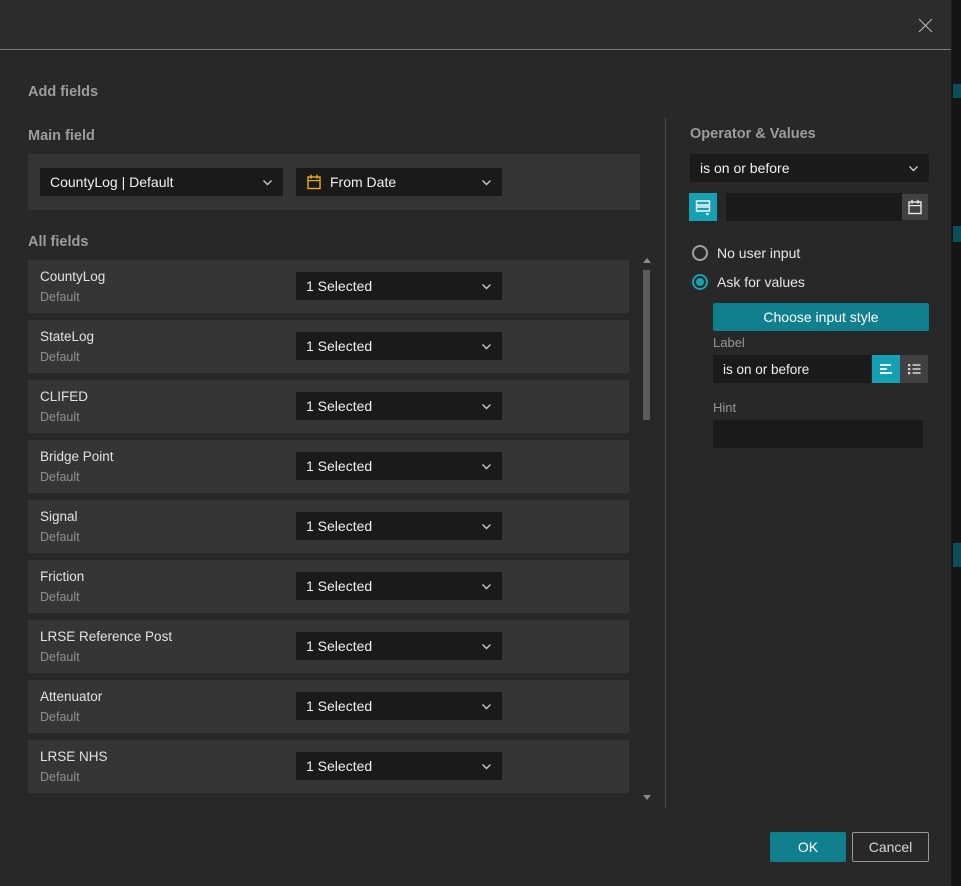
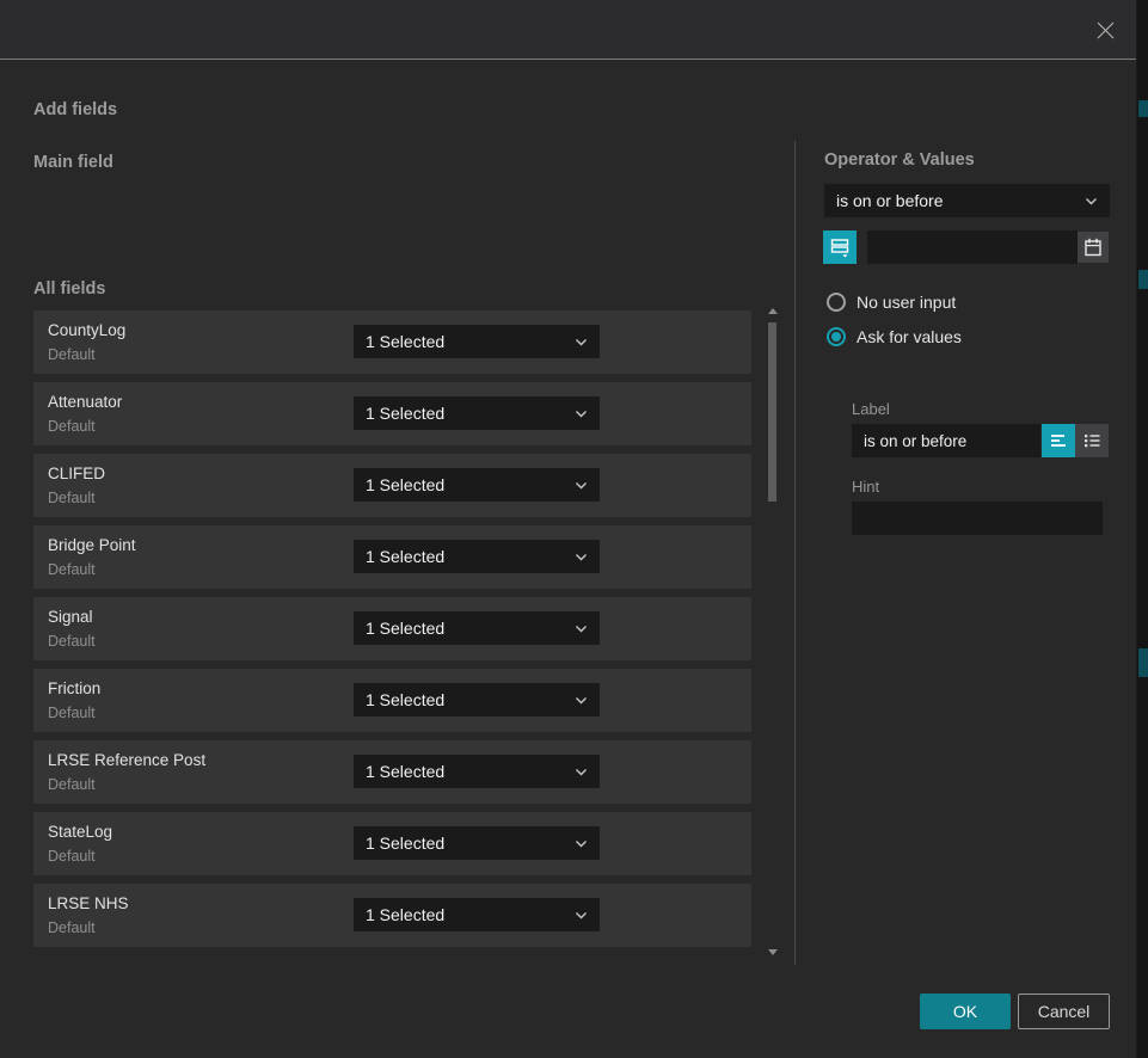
  Add fields
  Main field
- CountyLog | Default
- From Date
  All fields
  CountyLog
  Default
  1 Selected
- StateLog
+ Attenuator
  Default
  1 Selected
  CLIFED
  Default
  1 Selected
  Bridge Point
  Default
  1 Selected
  Signal
  Default
  1 Selected
  Friction
  Default
  1 Selected
  LRSE Reference Post
  Default
  1 Selected
- Attenuator
+ StateLog
  Default
  1 Selected
  LRSE NHS
  Default
  1 Selected
  Operator & Values
  is on or before
  No user input
  Ask for values
- Choose input style
  Label
  is on or before
  Hint
  OK
  Cancel
